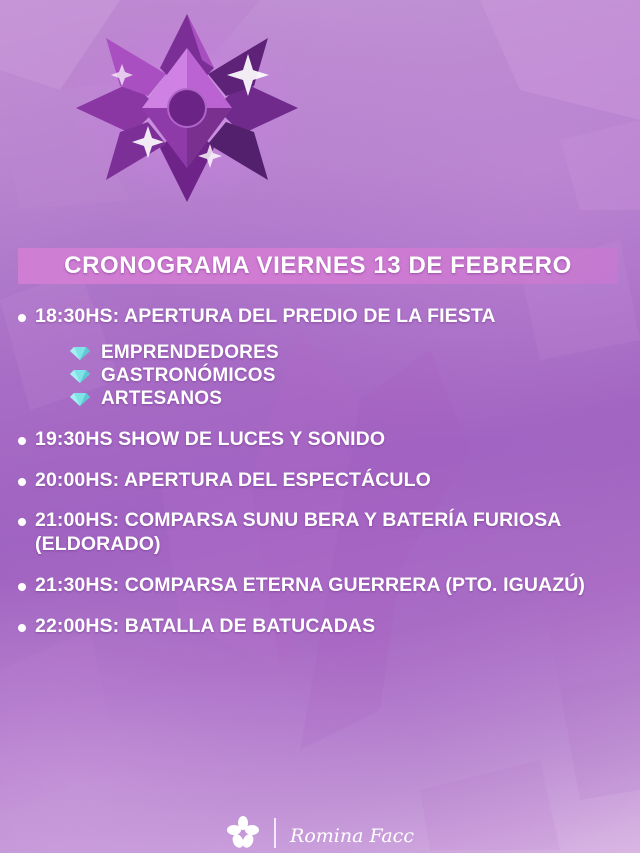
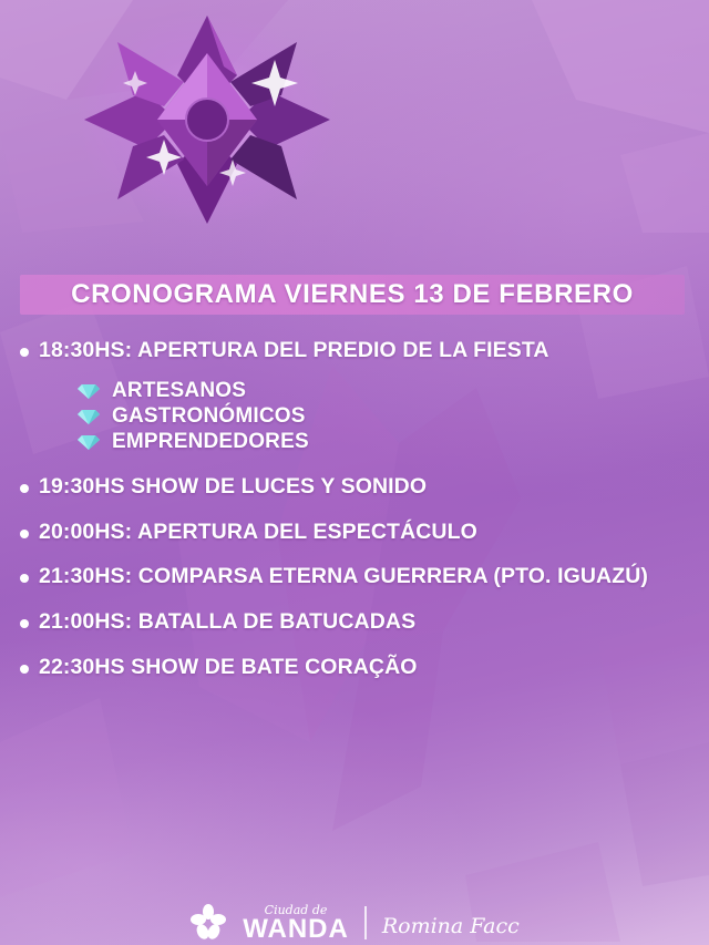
  CRONOGRAMA VIERNES 13 DE FEBRERO
  18:30HS: APERTURA DEL PREDIO DE LA FIESTA
- EMPRENDEDORES
+ ARTESANOS
  GASTRONÓMICOS
- ARTESANOS
+ EMPRENDEDORES
  19:30HS SHOW DE LUCES Y SONIDO
  20:00HS: APERTURA DEL ESPECTÁCULO
- 21:00HS: COMPARSA SUNU BERA Y BATERÍA FURIOSA (ELDORADO)
  21:30HS: COMPARSA ETERNA GUERRERA (PTO. IGUAZÚ)
- 22:00HS: BATALLA DE BATUCADAS
+ 21:00HS: BATALLA DE BATUCADAS
+ 22:30HS SHOW DE BATE CORAÇÃO
+ Ciudad de
+ WANDA
  Romina Facc
